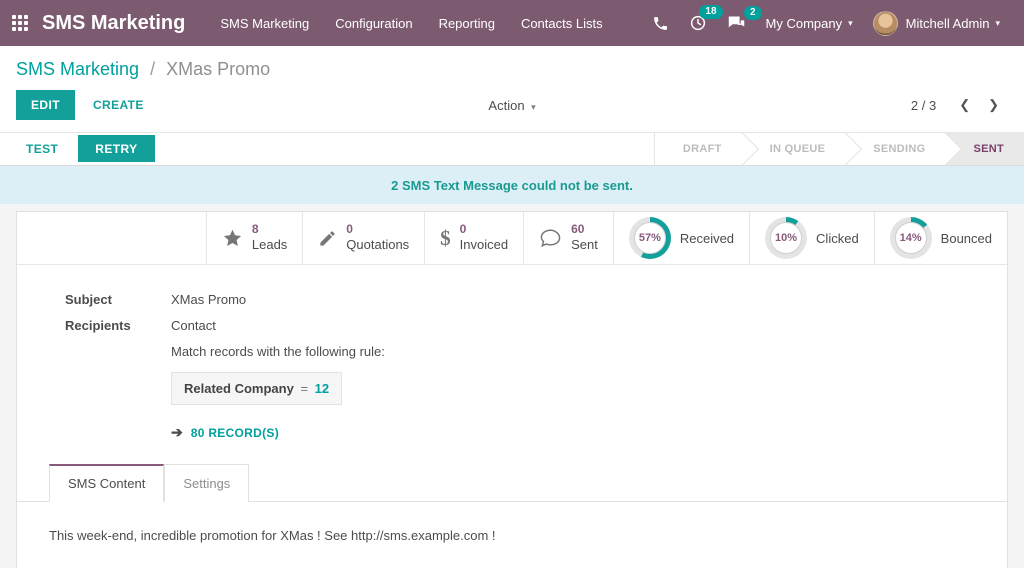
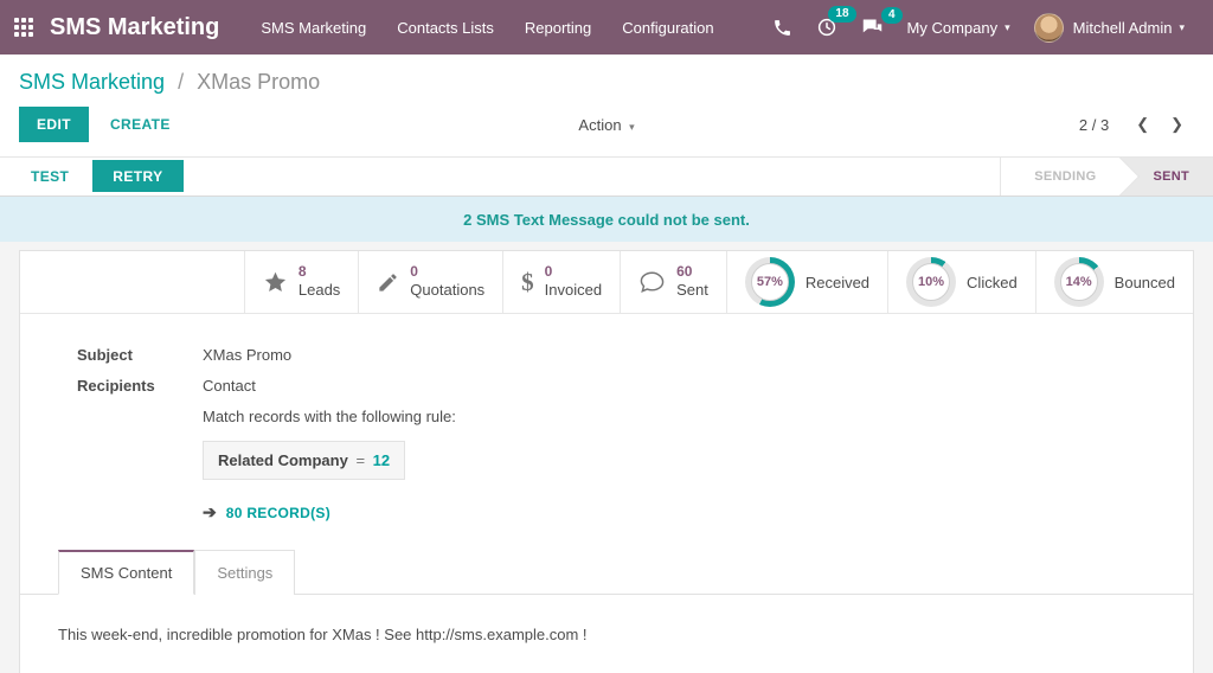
  SMS Marketing
  SMS Marketing
- Configuration
+ Contacts Lists
  Reporting
- Contacts Lists
+ Configuration
  18
- 2
+ 4
  My Company
  ▾
  Mitchell Admin
  ▾
  SMS Marketing / XMas Promo
  EDIT
  CREATE
  Action ▾
  2 / 3
  ❮
  ❯
  TEST
  RETRY
- DRAFT
- IN QUEUE
  SENDING
  SENT
  2 SMS Text Message could not be sent.
  8
  Leads
  0
  Quotations
  $
  0
  Invoiced
  60
  Sent
  57%
  Received
  10%
  Clicked
  14%
  Bounced
  Subject
  XMas Promo
  Recipients
  Contact
  Match records with the following rule:
  Related Company = 12
  ➔
  80 RECORD(S)
  SMS Content
  Settings
  This week-end, incredible promotion for XMas ! See http://sms.example.com !
